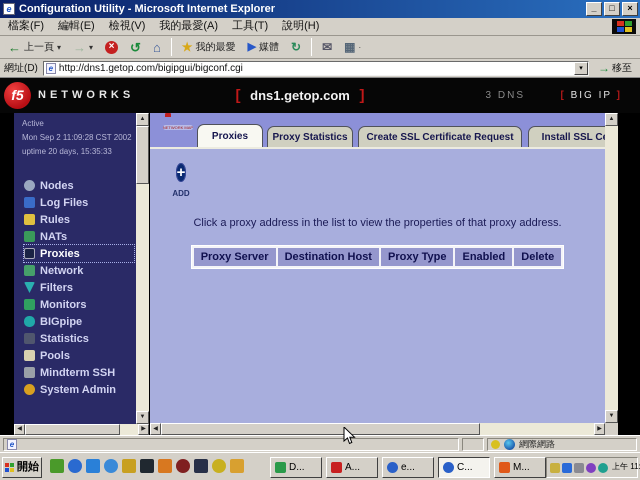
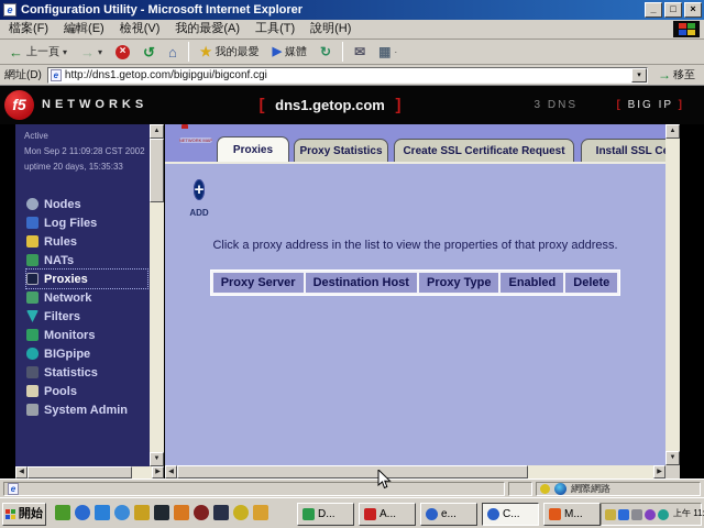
  e
  Configuration Utility - Microsoft Internet Explorer
  _
  □
  ×
  檔案(F)
  編輯(E)
  檢視(V)
  我的最愛(A)
  工具(T)
  說明(H)
  ←
  上一頁
  ▾
  →
  ▾
  ×
  ↺
  ⌂
  ★
  我的最愛
  ▶
  媒體
  ↻
  ✉
  ▦
  ·
  網址(D)
  e
  http://dns1.getop.com/bigipgui/bigconf.cgi
  →
  移至
  f5
  NETWORKS
  [ dns1.getop.com ]
  3 DNS
  [ BIG IP ]
  Active
  Mon Sep 2 11:09:28 CST 2002
  uptime 20 days, 15:35:33
  Nodes
  Log Files
  Rules
  NATs
  Proxies
  Network
  Filters
  Monitors
  BIGpipe
  Statistics
  Pools
- Mindterm SSH
  System Admin
  Proxies
  Proxy Statistics
  Create SSL Certificate Request
  + ADD
  Click a proxy address in the list to view the properties of that proxy address.
  Proxy Server
  Destination Host
  Proxy Type
  Enabled
  Delete
  e
  網際網路
  開始
  D...
  A...
  e...
  C...
  M...
